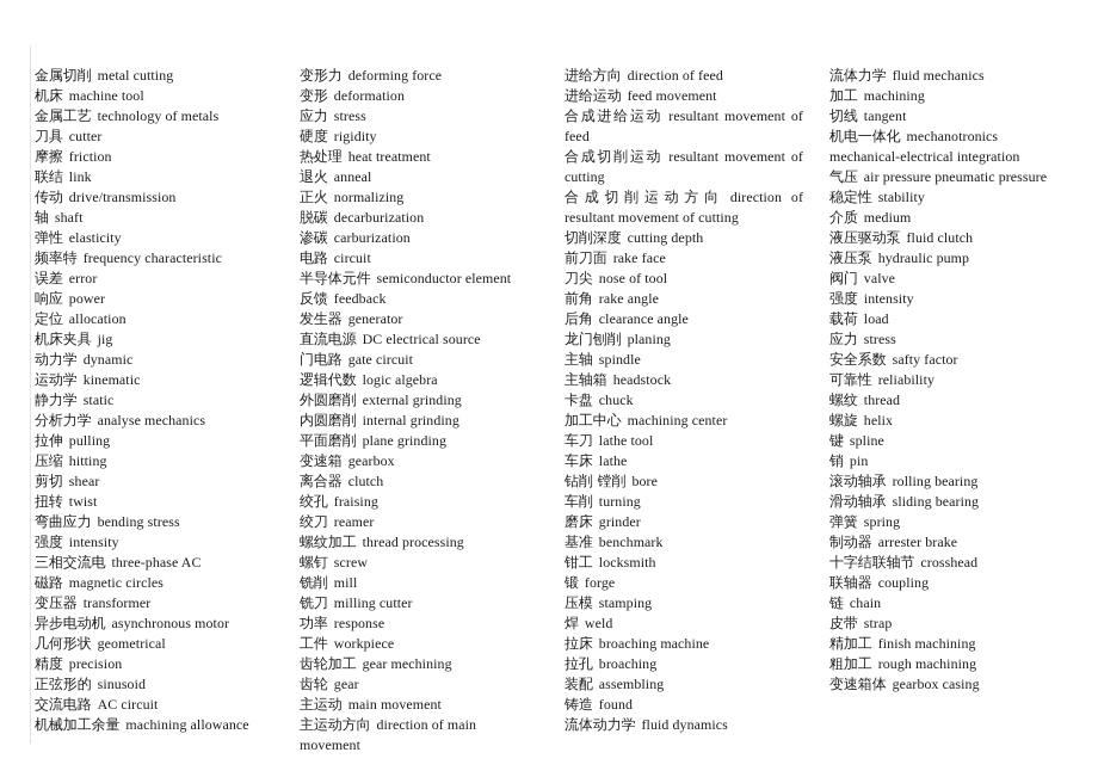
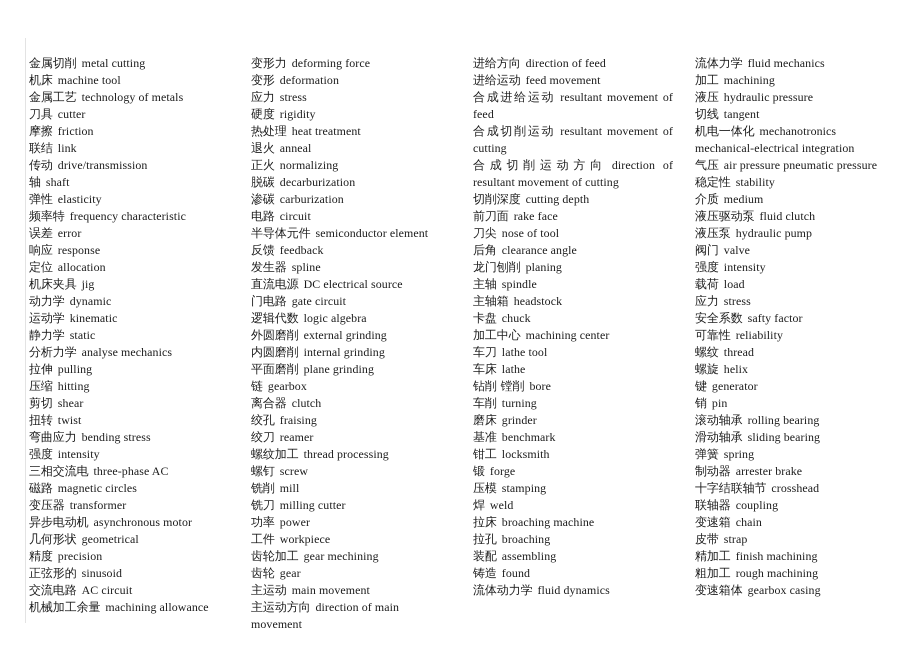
  金属切削 metal cutting
  机床 machine tool
  金属工艺 technology of metals
  刀具 cutter
  摩擦 friction
  联结 link
  传动 drive/transmission
  轴 shaft
  弹性 elasticity
  频率特 frequency characteristic
  误差 error
- 响应 power
+ 响应 response
  定位 allocation
  机床夹具 jig
  动力学 dynamic
  运动学 kinematic
  静力学 static
  分析力学 analyse mechanics
  拉伸 pulling
  压缩 hitting
  剪切 shear
  扭转 twist
  弯曲应力 bending stress
  强度 intensity
  三相交流电 three-phase AC
  磁路 magnetic circles
  变压器 transformer
  异步电动机 asynchronous motor
  几何形状 geometrical
  精度 precision
  正弦形的 sinusoid
  交流电路 AC circuit
  机械加工余量 machining allowance
  变形力 deforming force
  变形 deformation
  应力 stress
  硬度 rigidity
  热处理 heat treatment
  退火 anneal
  正火 normalizing
  脱碳 decarburization
  渗碳 carburization
  电路 circuit
  半导体元件 semiconductor element
  反馈 feedback
- 发生器 generator
+ 发生器 spline
  直流电源 DC electrical source
  门电路 gate circuit
  逻辑代数 logic algebra
  外圆磨削 external grinding
  内圆磨削 internal grinding
  平面磨削 plane grinding
- 变速箱 gearbox
+ 链 gearbox
  离合器 clutch
  绞孔 fraising
  绞刀 reamer
  螺纹加工 thread processing
  螺钉 screw
  铣削 mill
  铣刀 milling cutter
- 功率 response
+ 功率 power
  工件 workpiece
  齿轮加工 gear mechining
  齿轮 gear
  主运动 main movement
  主运动方向 direction of main movement
  进给方向 direction of feed
  进给运动 feed movement
  合成进给运动 resultant movement of feed
  合成切削运动 resultant movement of cutting
  合成切削运动方向 direction of resultant movement of cutting
  切削深度 cutting depth
  前刀面 rake face
  刀尖 nose of tool
- 前角 rake angle
  后角 clearance angle
  龙门刨削 planing
  主轴 spindle
  主轴箱 headstock
  卡盘 chuck
  加工中心 machining center
  车刀 lathe tool
  车床 lathe
  钻削 镗削 bore
  车削 turning
  磨床 grinder
  基准 benchmark
  钳工 locksmith
  锻 forge
  压模 stamping
  焊 weld
  拉床 broaching machine
  拉孔 broaching
  装配 assembling
  铸造 found
  流体动力学 fluid dynamics
  流体力学 fluid mechanics
  加工 machining
+ 液压 hydraulic pressure
  切线 tangent
  机电一体化 mechanotronics mechanical-electrical integration
  气压 air pressure pneumatic pressure
  稳定性 stability
  介质 medium
  液压驱动泵 fluid clutch
  液压泵 hydraulic pump
  阀门 valve
  强度 intensity
  载荷 load
  应力 stress
  安全系数 safty factor
  可靠性 reliability
  螺纹 thread
  螺旋 helix
- 键 spline
+ 键 generator
  销 pin
  滚动轴承 rolling bearing
  滑动轴承 sliding bearing
  弹簧 spring
  制动器 arrester brake
  十字结联轴节 crosshead
  联轴器 coupling
- 链 chain
+ 变速箱 chain
  皮带 strap
  精加工 finish machining
  粗加工 rough machining
  变速箱体 gearbox casing
